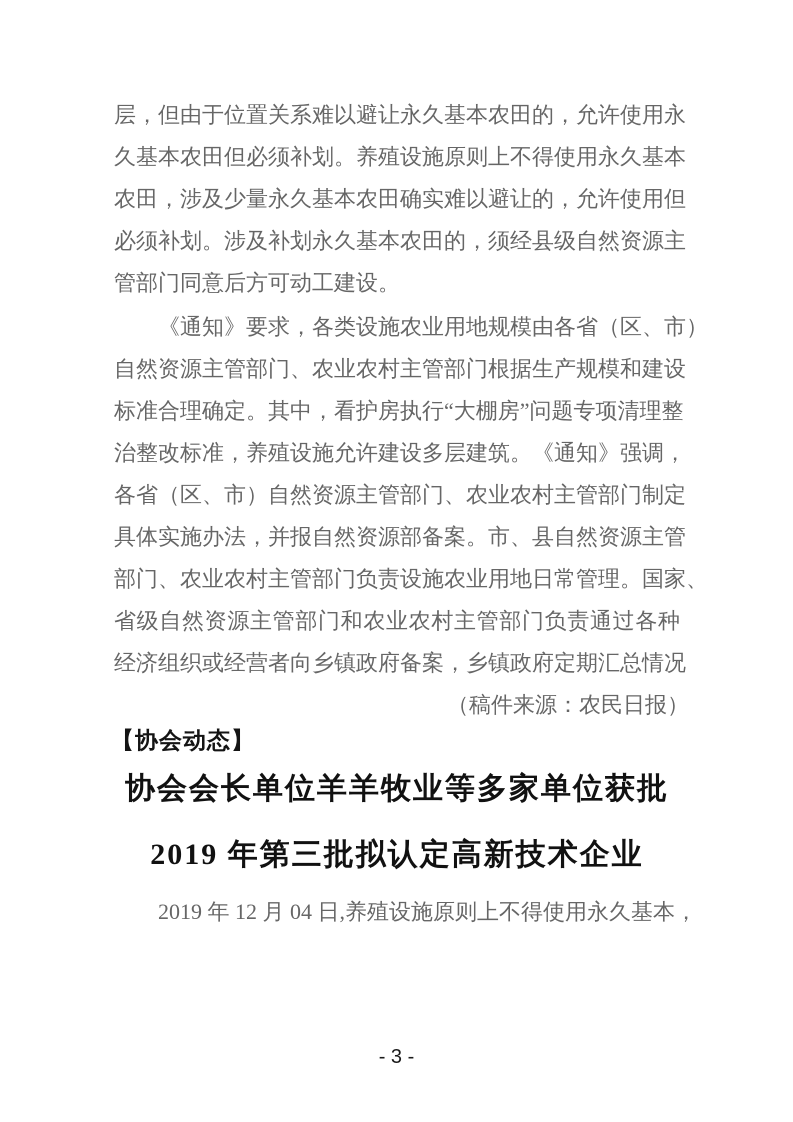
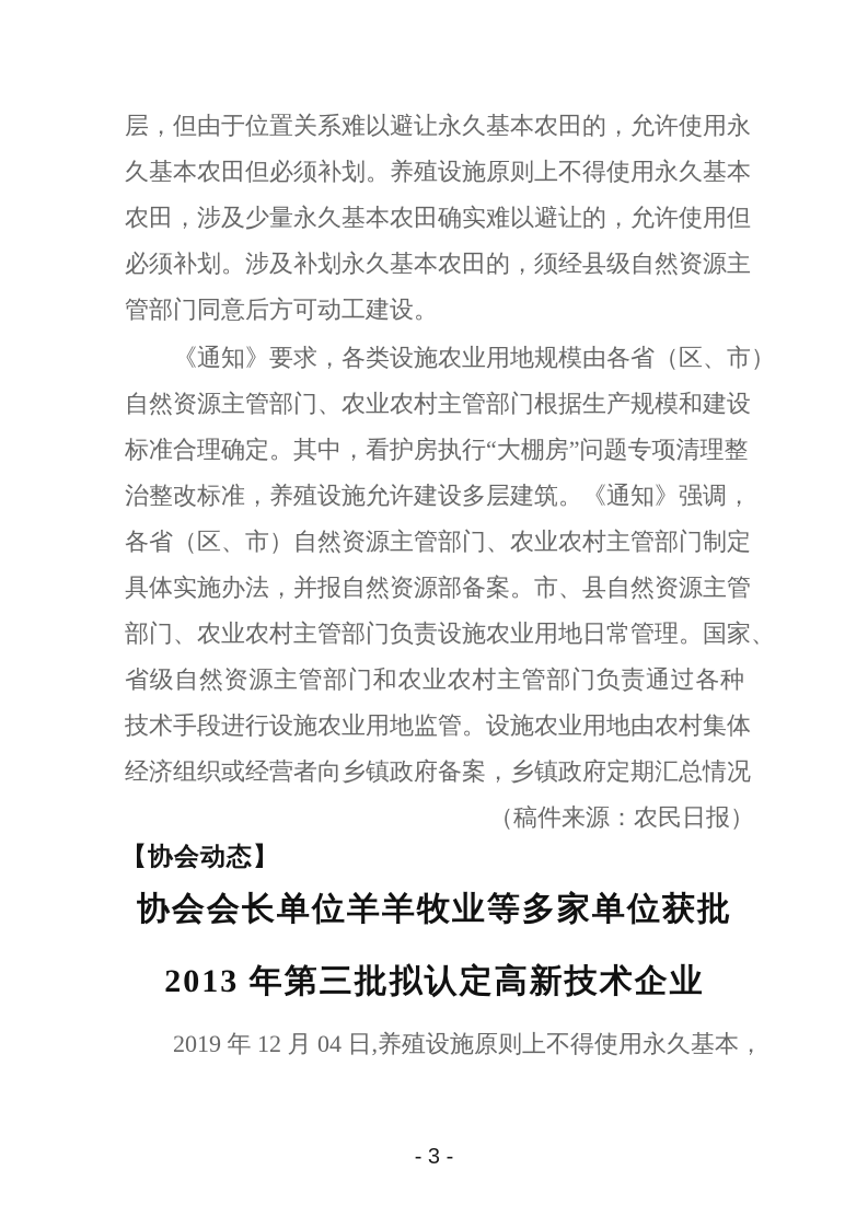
  层，但由于位置关系难以避让永久基本农田的，允许使用永
  久基本农田但必须补划。养殖设施原则上不得使用永久基本
  农田，涉及少量永久基本农田确实难以避让的，允许使用但
  必须补划。涉及补划永久基本农田的，须经县级自然资源主
  管部门同意后方可动工建设。
  《通知》要求，各类设施农业用地规模由各省（区、市）
  自然资源主管部门、农业农村主管部门根据生产规模和建设
  标准合理确定。其中，看护房执行“大棚房”问题专项清理整
  治整改标准，养殖设施允许建设多层建筑。《通知》强调，
  各省（区、市）自然资源主管部门、农业农村主管部门制定
  具体实施办法，并报自然资源部备案。市、县自然资源主管
  部门、农业农村主管部门负责设施农业用地日常管理。国家、
  省级自然资源主管部门和农业农村主管部门负责通过各种
+ 技术手段进行设施农业用地监管。设施农业用地由农村集体
  经济组织或经营者向乡镇政府备案，乡镇政府定期汇总情况
  （稿件来源：农民日报）
  【协会动态】
  协会会长单位羊羊牧业等多家单位获批
- 2019 年第三批拟认定高新技术企业
+ 2013 年第三批拟认定高新技术企业
  2019 年 12 月 04 日,养殖设施原则上不得使用永久基本，
  - 3 -
